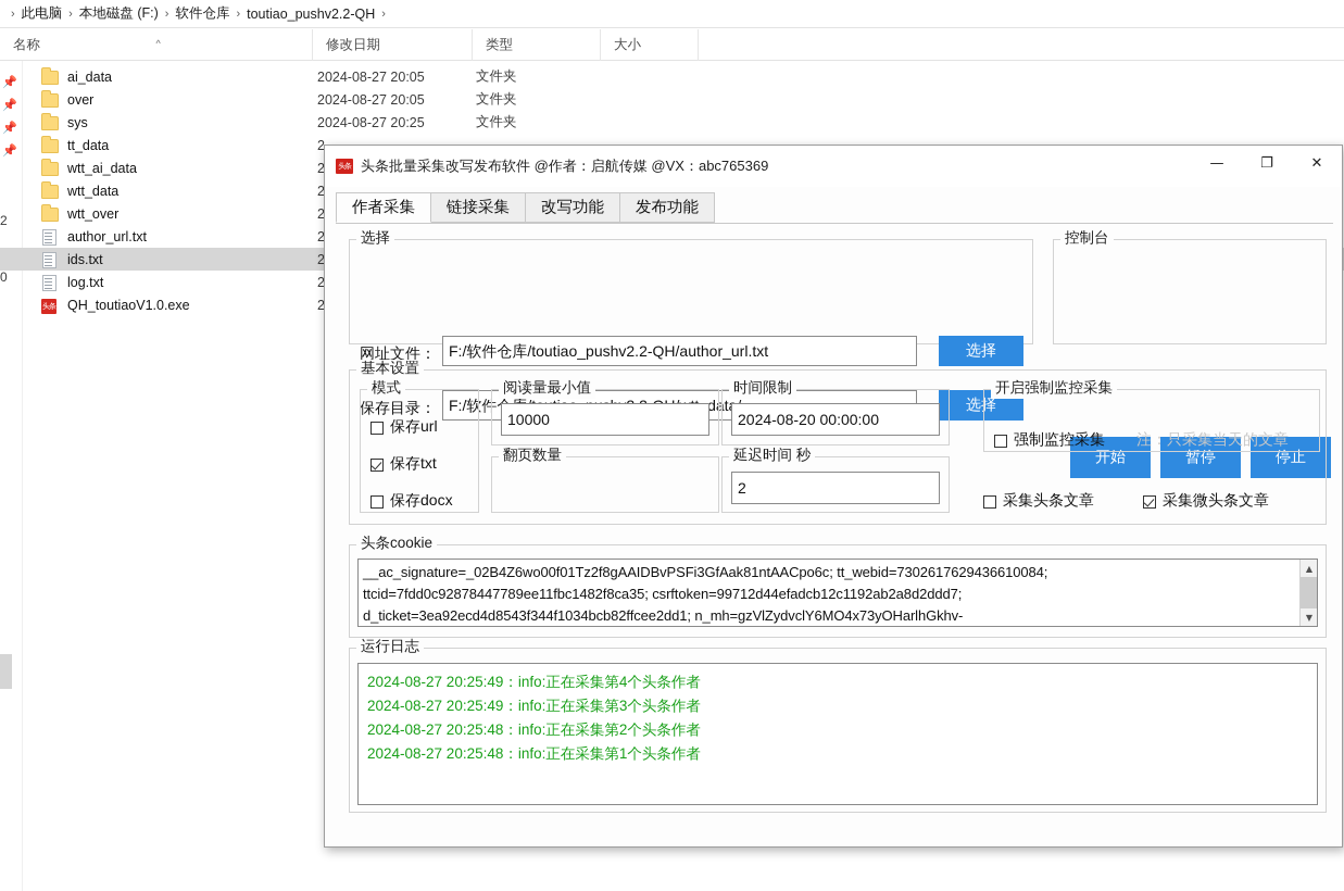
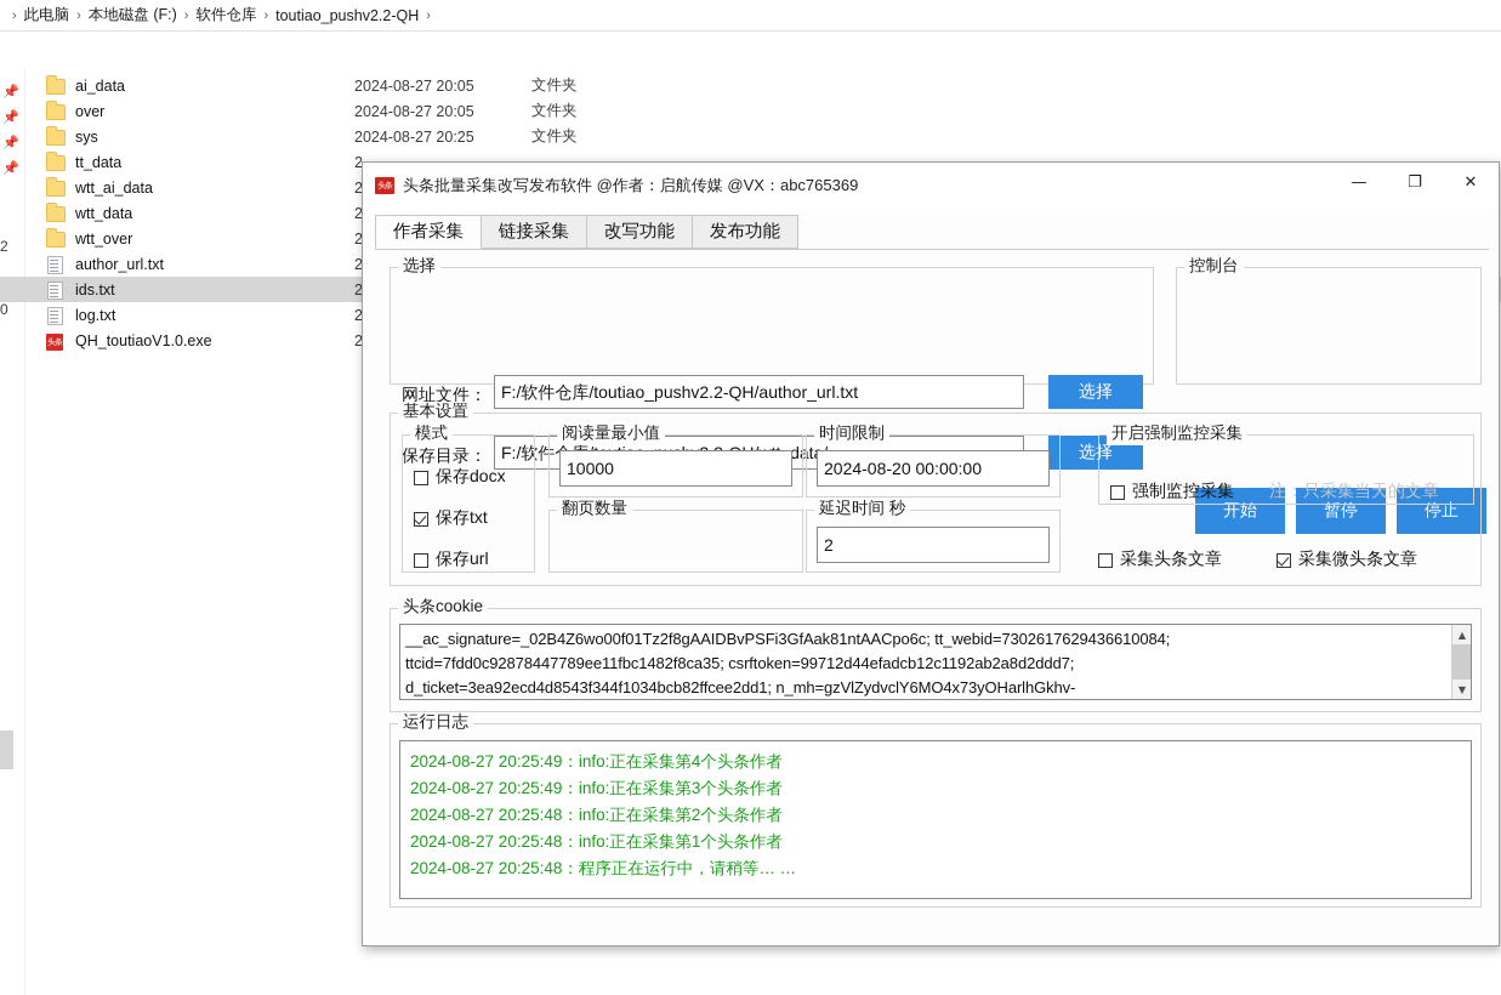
  ›
  此电脑
  ›
  本地磁盘 (F:)
  ›
  软件仓库
  ›
  toutiao_pushv2.2-QH
  ›
- 名称
- ^
- 修改日期
- 类型
- 大小
  📌
  📌
  📌
  📌
  2
  0
  ai_data
  2024-08-27 20:05
  文件夹
  over
  2024-08-27 20:05
  文件夹
  sys
  2024-08-27 20:25
  文件夹
  tt_data
  2
  wtt_ai_data
  2
  wtt_data
  2
  wtt_over
  2
  author_url.txt
  2
  ids.txt
  2
  log.txt
  2
  头条
  QH_toutiaoV1.0.exe
  2
  头条
  头条批量采集改写发布软件 @作者：启航传媒 @VX：abc765369
  —
  ❐
  ✕
  作者采集
  链接采集
  改写功能
  发布功能
  选择
  网址文件：
  F:/软件仓库/toutiao_pushv2.2-QH/author_url.txt
  选择
  保存目录：
  选择
  控制台
  开始
  暂停
  停止
  基本设置
  模式
- 保存url
+ 保存docx
  保存txt
- 保存docx
+ 保存url
  阅读量最小值
  10000
  时间限制
  2024-08-20 00:00:00
  翻页数量
  延迟时间 秒
  2
  开启强制监控采集
  强制监控采集
  注：只采集当天的文章
  采集头条文章
  采集微头条文章
  头条cookie
  __ac_signature=_02B4Z6wo00f01Tz2f8gAAIDBvPSFi3GfAak81ntAACpo6c; tt_webid=7302617629436610084;
  ttcid=7fdd0c92878447789ee11fbc1482f8ca35; csrftoken=99712d44efadcb12c1192ab2a8d2ddd7;
  d_ticket=3ea92ecd4d8543f344f1034bcb82ffcee2dd1; n_mh=gzVlZydvclY6MO4x73yOHarlhGkhv-
  ▲
  ▼
  运行日志
  2024-08-27 20:25:49：info:正在采集第4个头条作者
  2024-08-27 20:25:49：info:正在采集第3个头条作者
  2024-08-27 20:25:48：info:正在采集第2个头条作者
  2024-08-27 20:25:48：info:正在采集第1个头条作者
+ 2024-08-27 20:25:48：程序正在运行中，请稍等… …
